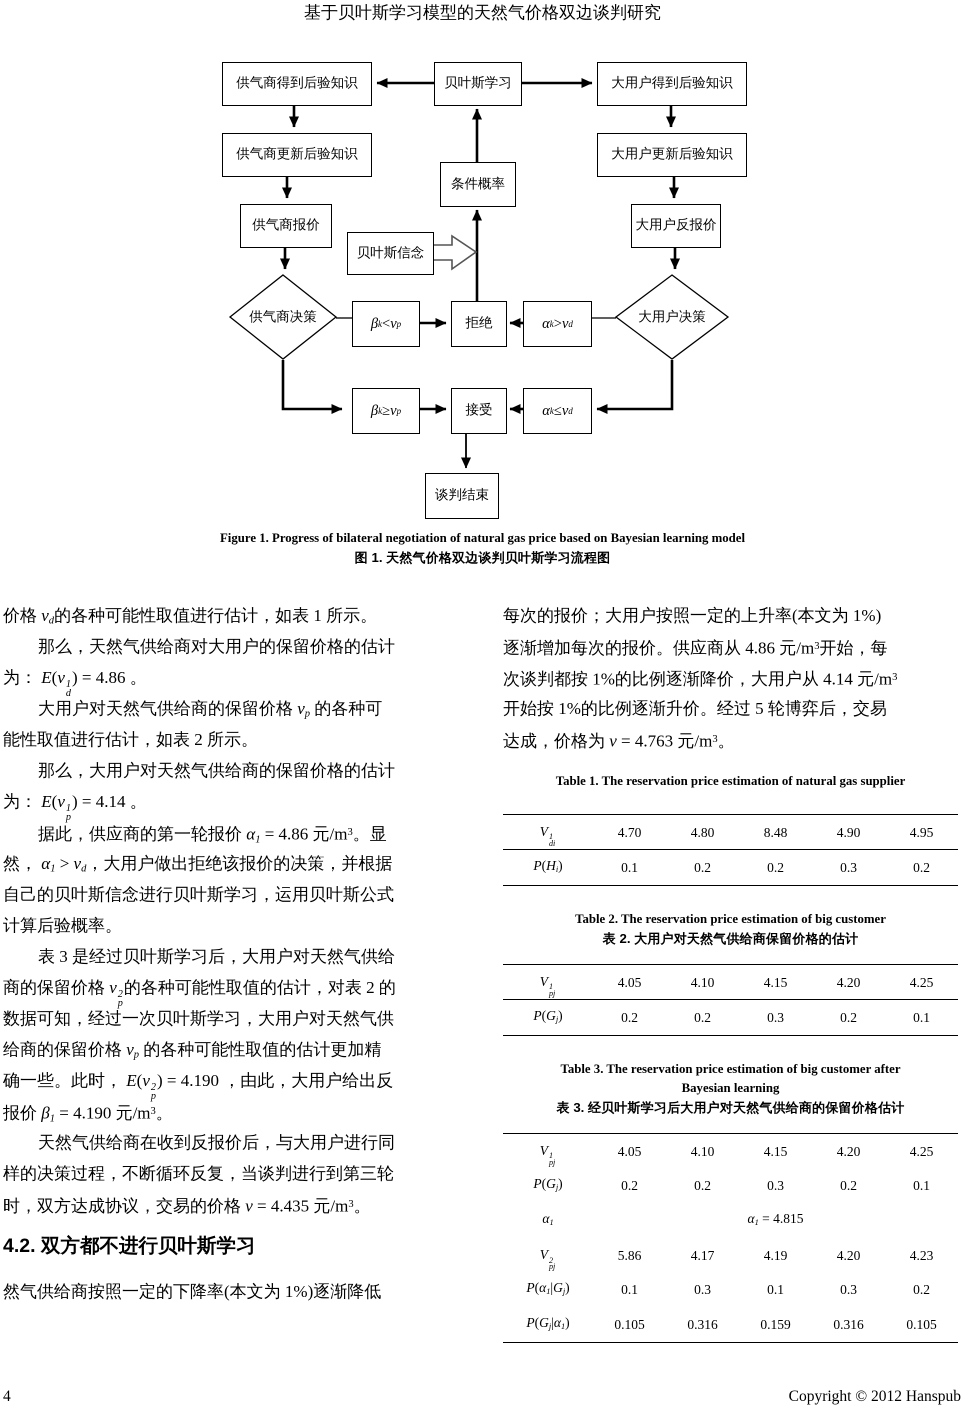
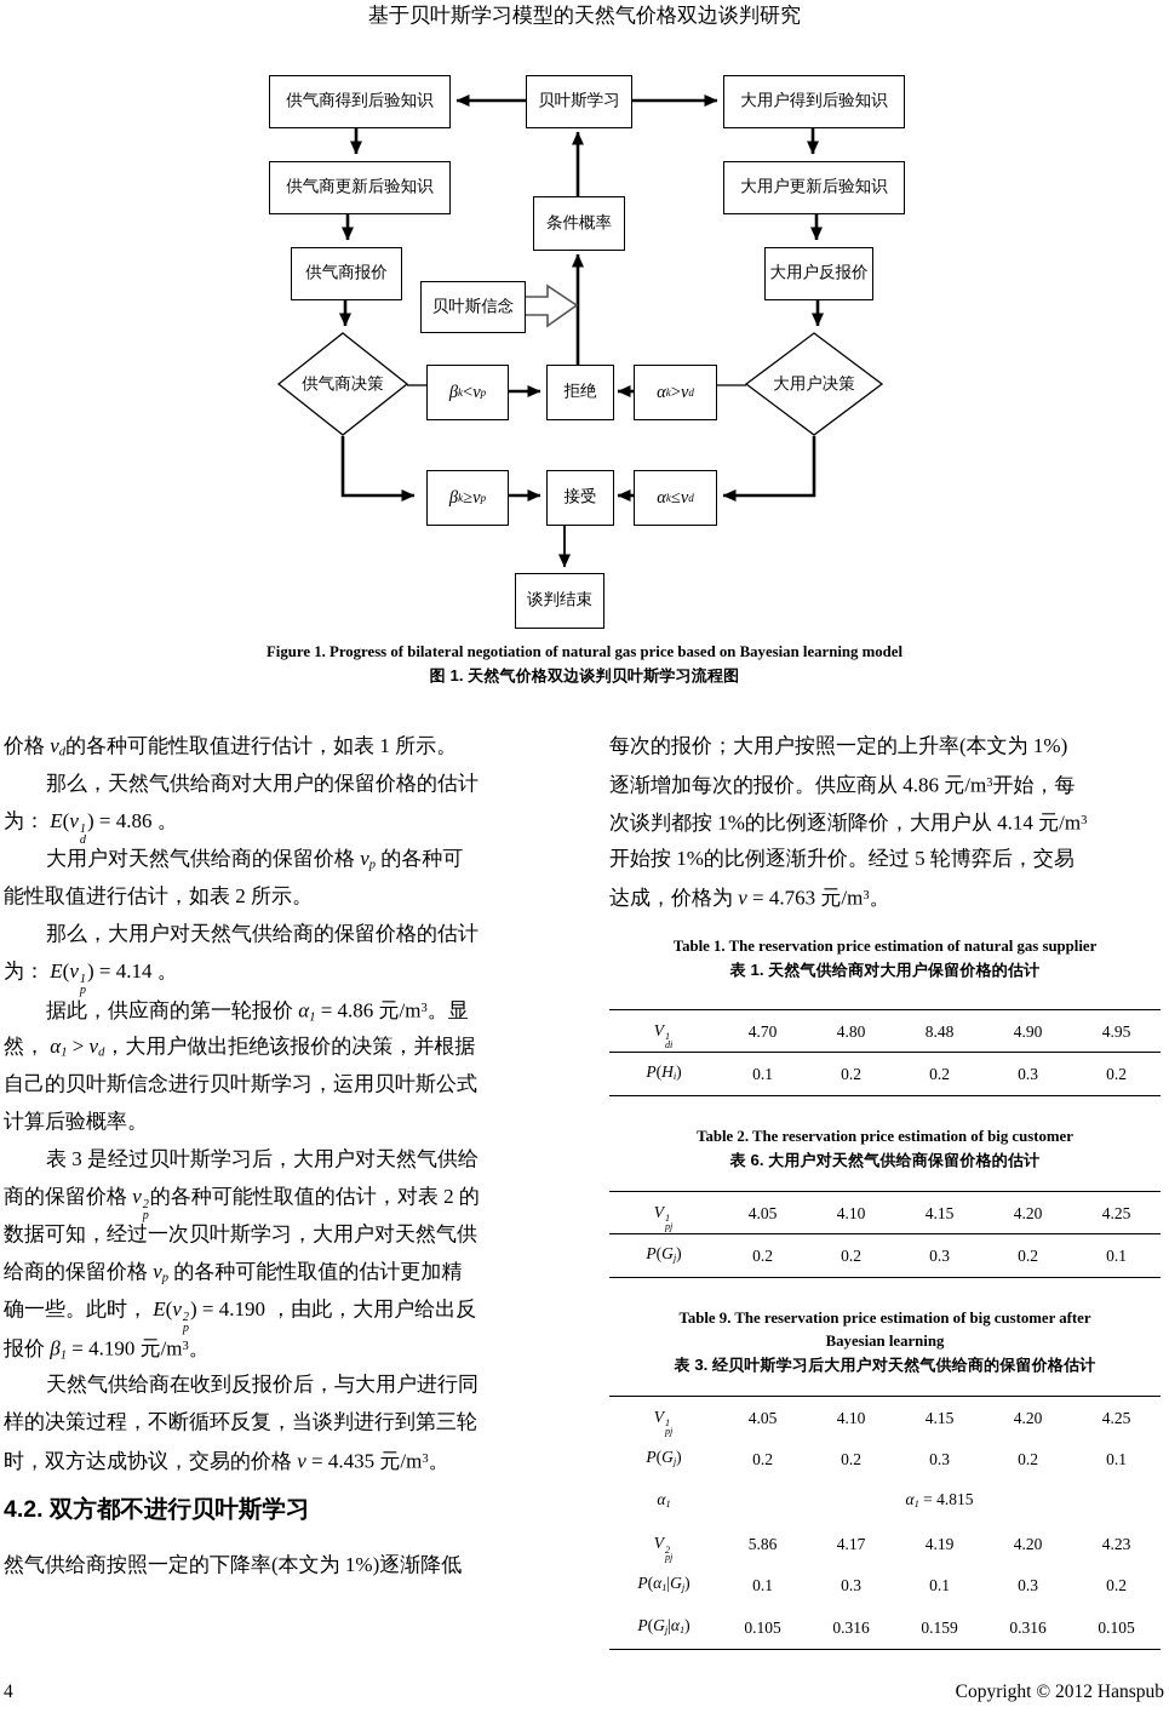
  基于贝叶斯学习模型的天然气价格双边谈判研究
  供气商得到后验知识
  贝叶斯学习
  大用户得到后验知识
  供气商更新后验知识
  大用户更新后验知识
  条件概率
  供气商报价
  大用户反报价
  贝叶斯信念
  β
  k
  <
  v
  p
  拒绝
  α
  k
  >
  v
  d
  β
  k
  ≥
  v
  p
  接受
  α
  k
  ≤
  v
  d
  谈判结束
  供气商决策
  大用户决策
  Figure 1. Progress of bilateral negotiation of natural gas price based on Bayesian learning model
  图 1. 天然气价格双边谈判贝叶斯学习流程图
  价格 vd的各种可能性取值进行估计，如表 1 所示。
  那么，天然气供给商对大用户的保留价格的估计
  为： E(v
  1
  d
  ) = 4.86 。
  大用户对天然气供给商的保留价格 vp 的各种可
  能性取值进行估计，如表 2 所示。
  那么，大用户对天然气供给商的保留价格的估计
  为： E(v
  1
  p
  ) = 4.14 。
  据此，供应商的第一轮报价 α1 = 4.86 元/m3。显
  然， α1 > vd，大用户做出拒绝该报价的决策，并根据
  自己的贝叶斯信念进行贝叶斯学习，运用贝叶斯公式
  计算后验概率。
  表 3 是经过贝叶斯学习后，大用户对天然气供给
  商的保留价格 v
  2
  p
  的各种可能性取值的估计，对表 2 的
  数据可知，经过一次贝叶斯学习，大用户对天然气供
  给商的保留价格 vp 的各种可能性取值的估计更加精
  确一些。此时， E(v
  2
  p
  ) = 4.190 ，由此，大用户给出反
  报价 β1 = 4.190 元/m3。
  天然气供给商在收到反报价后，与大用户进行同
  样的决策过程，不断循环反复，当谈判进行到第三轮
  时，双方达成协议，交易的价格 v = 4.435 元/m3。
  4.2. 双方都不进行贝叶斯学习
  然气供给商按照一定的下降率(本文为 1%)逐渐降低
  每次的报价；大用户按照一定的上升率(本文为 1%)
  逐渐增加每次的报价。供应商从 4.86 元/m3开始，每
  次谈判都按 1%的比例逐渐降价，大用户从 4.14 元/m3
  开始按 1%的比例逐渐升价。经过 5 轮博弈后，交易
  达成，价格为 v = 4.763 元/m3。
  Table 1. The reservation price estimation of natural gas supplier
+ 表 1. 天然气供给商对大用户保留价格的估计
  V1di	4.70	4.80	8.48	4.90	4.95
  P(Hi)	0.1	0.2	0.2	0.3	0.2
  Table 2. The reservation price estimation of big customer
- 表 2. 大用户对天然气供给商保留价格的估计
+ 表 6. 大用户对天然气供给商保留价格的估计
  V1pj	4.05	4.10	4.15	4.20	4.25
  P(Gj)	0.2	0.2	0.3	0.2	0.1
- Table 3. The reservation price estimation of big customer after
+ Table 9. The reservation price estimation of big customer after
  Bayesian learning
  表 3. 经贝叶斯学习后大用户对天然气供给商的保留价格估计
  V1pj	4.05	4.10	4.15	4.20	4.25
  P(Gj)	0.2	0.2	0.3	0.2	0.1
  α1	α1 = 4.815
  V2pj	5.86	4.17	4.19	4.20	4.23
  P(α1|Gj)	0.1	0.3	0.1	0.3	0.2
  P(Gj|α1)	0.105	0.316	0.159	0.316	0.105
  4
  Copyright © 2012 Hanspub
